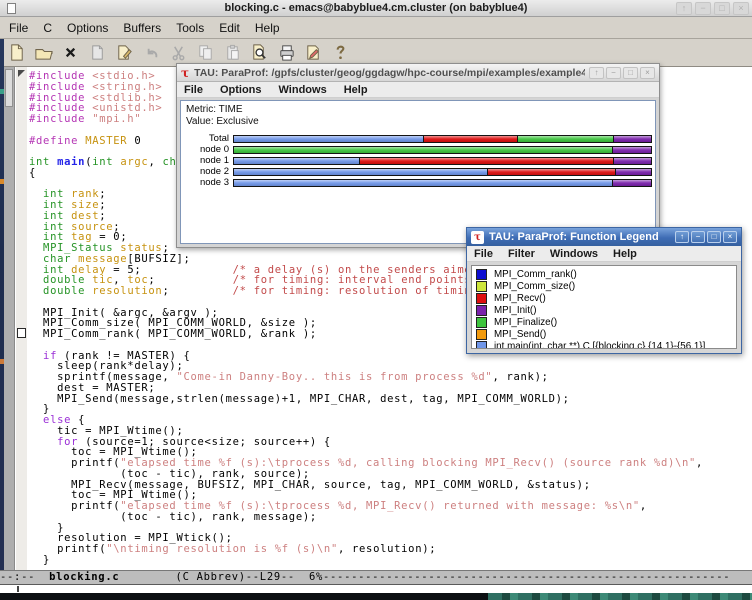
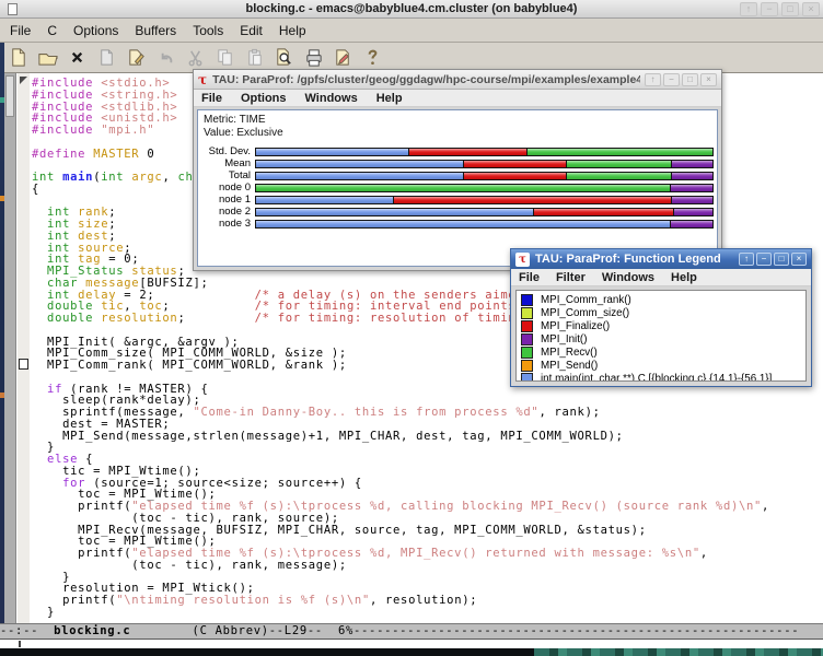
  blocking.c - emacs@babyblue4.cm.cluster (on babyblue4)
  ×
  File
  C
  Options
  Buffers
  Tools
  Edit
  Help
- #include <stdio.h> #include <string.h> #include <stdlib.h> #include <unistd.h> #include "mpi.h" #define MASTER 0 int main(int argc, ch { int rank; int size; int dest; int source; int tag = 0; MPI_Status status; char message[BUFSIZ]; int delay = 5; /* a delay (s) on the senders aim double tic, toc; /* for timing: interval end point double resolution; /* for timing: resolution of timi MPI_Init( &argc, &argv ); MPI_Comm_size( MPI_COMM_WORLD, &size ); MPI_Comm_rank( MPI_COMM_WORLD, &rank ); if (rank != MASTER) { sleep(rank*delay); sprintf(message, "Come-in Danny-Boy.. this is from process %d", rank); dest = MASTER; MPI_Send(message,strlen(message)+1, MPI_CHAR, dest, tag, MPI_COMM_WORLD); } else { tic = MPI_Wtime(); for (source=1; source<size; source++) { toc = MPI_Wtime(); printf("elapsed time %f (s):\tprocess %d, calling blocking MPI_Recv() (source rank %d)\n", (toc - tic), rank, source); MPI_Recv(message, BUFSIZ, MPI_CHAR, source, tag, MPI_COMM_WORLD, &status); toc = MPI_Wtime(); printf("elapsed time %f (s):\tprocess %d, MPI_Recv() returned with message: %s\n", (toc - tic), rank, message); } resolution = MPI_Wtick(); printf("\ntiming resolution is %f (s)\n", resolution); }
+ #include <stdio.h> #include <string.h> #include <stdlib.h> #include <unistd.h> #include "mpi.h" #define MASTER 0 int main(int argc, ch { int rank; int size; int dest; int source; int tag = 0; MPI_Status status; char message[BUFSIZ]; int delay = 2; /* a delay (s) on the senders aim double tic, toc; /* for timing: interval end point double resolution; /* for timing: resolution of timi MPI_Init( &argc, &argv ); MPI_Comm_size( MPI_COMM_WORLD, &size ); MPI_Comm_rank( MPI_COMM_WORLD, &rank ); if (rank != MASTER) { sleep(rank*delay); sprintf(message, "Come-in Danny-Boy.. this is from process %d", rank); dest = MASTER; MPI_Send(message,strlen(message)+1, MPI_CHAR, dest, tag, MPI_COMM_WORLD); } else { tic = MPI_Wtime(); for (source=1; source<size; source++) { toc = MPI_Wtime(); printf("elapsed time %f (s):\tprocess %d, calling blocking MPI_Recv() (source rank %d)\n", (toc - tic), rank, source); MPI_Recv(message, BUFSIZ, MPI_CHAR, source, tag, MPI_COMM_WORLD, &status); toc = MPI_Wtime(); printf("elapsed time %f (s):\tprocess %d, MPI_Recv() returned with message: %s\n", (toc - tic), rank, message); } resolution = MPI_Wtick(); printf("\ntiming resolution is %f (s)\n", resolution); }
  --:-- blocking.c (C Abbrev)--L29-- 6%----------------------------------------------------------
  τ
  TAU: ParaProf: /gpfs/cluster/geog/ggdagw/hpc-course/mpi/examples/example4
  ↑
  −
  □
  ×
  File
  Options
  Windows
  Help
  Metric: TIME
  Value: Exclusive
+ Std. Dev.
+ Mean
  Total
  node 0
  node 1
  node 2
  node 3
  τ
  TAU: ParaProf: Function Legend
  ↑
  −
  □
  ×
  File
  Filter
  Windows
  Help
  MPI_Comm_rank()
  MPI_Comm_size()
- MPI_Recv()
+ MPI_Finalize()
  MPI_Init()
- MPI_Finalize()
+ MPI_Recv()
  MPI_Send()
  int main(int, char **) C [{blocking.c} {14,1}-{56,1}]
